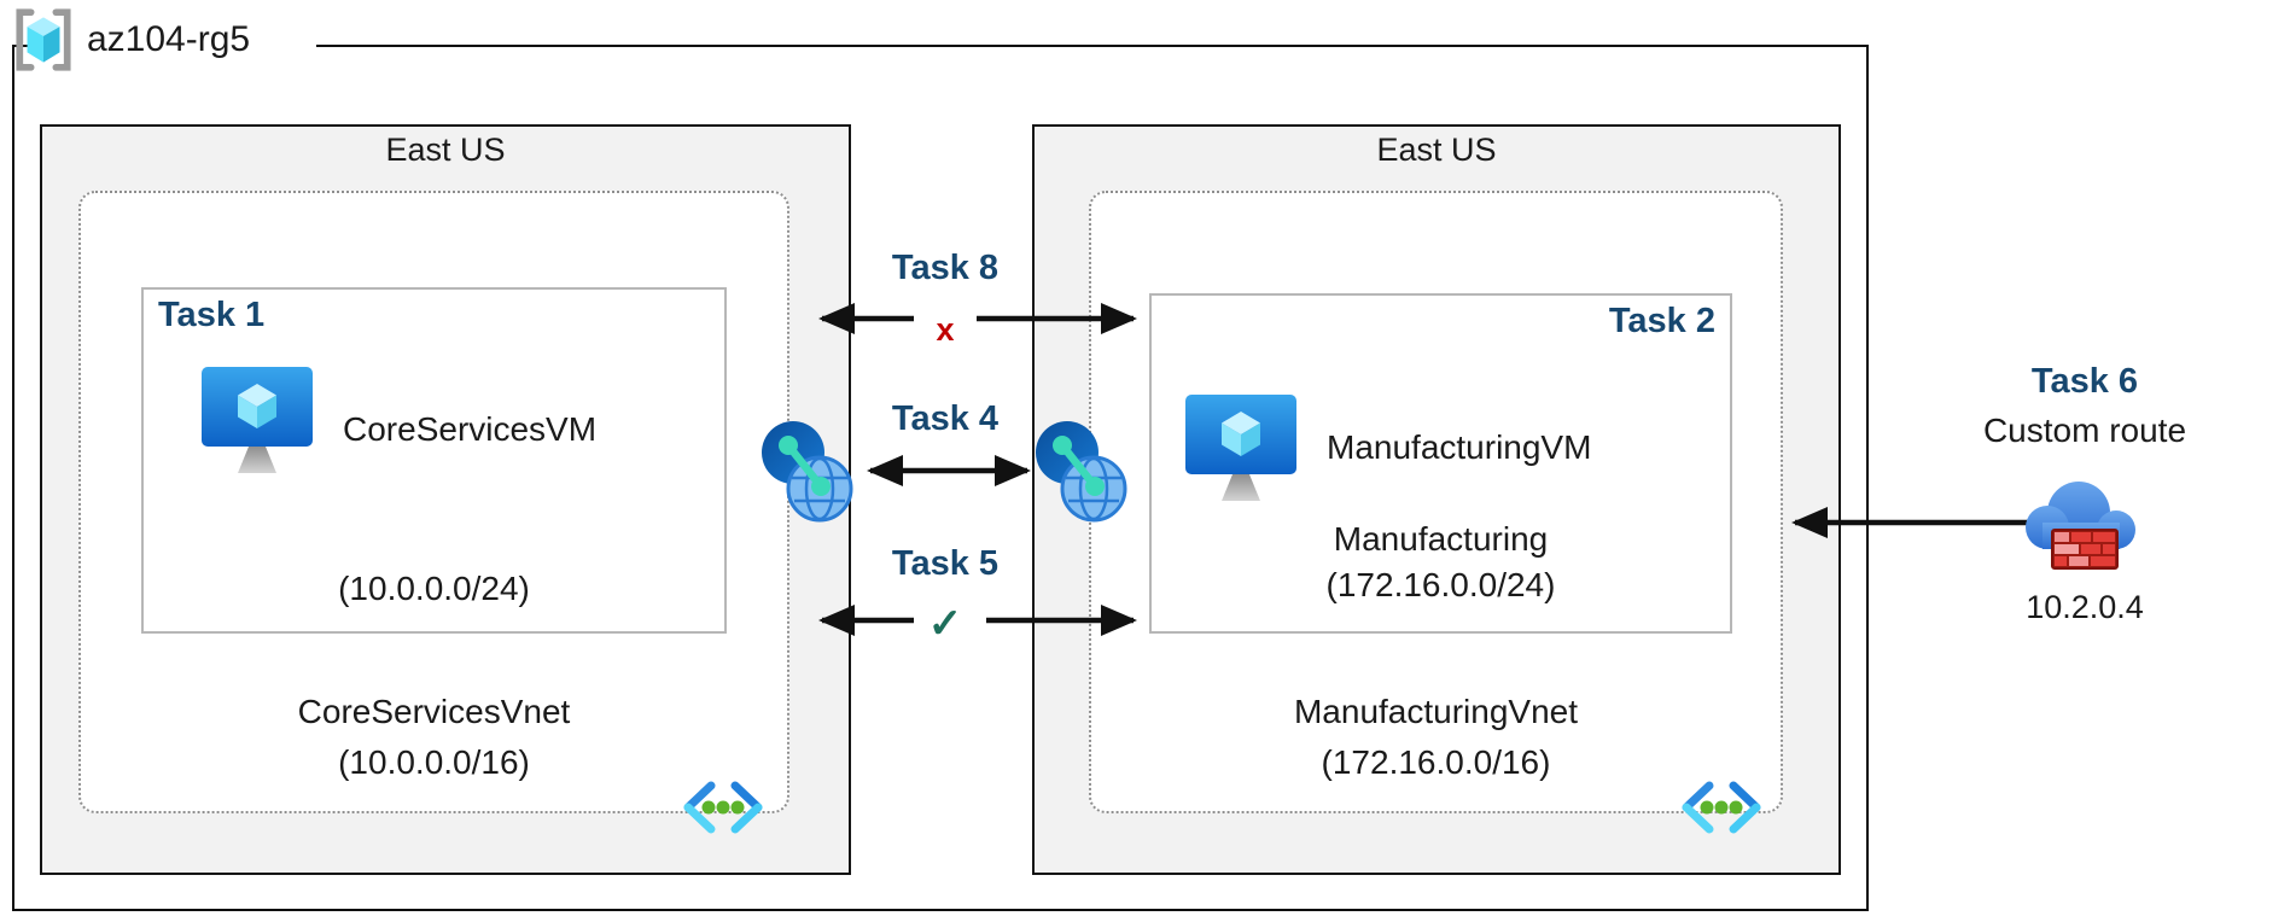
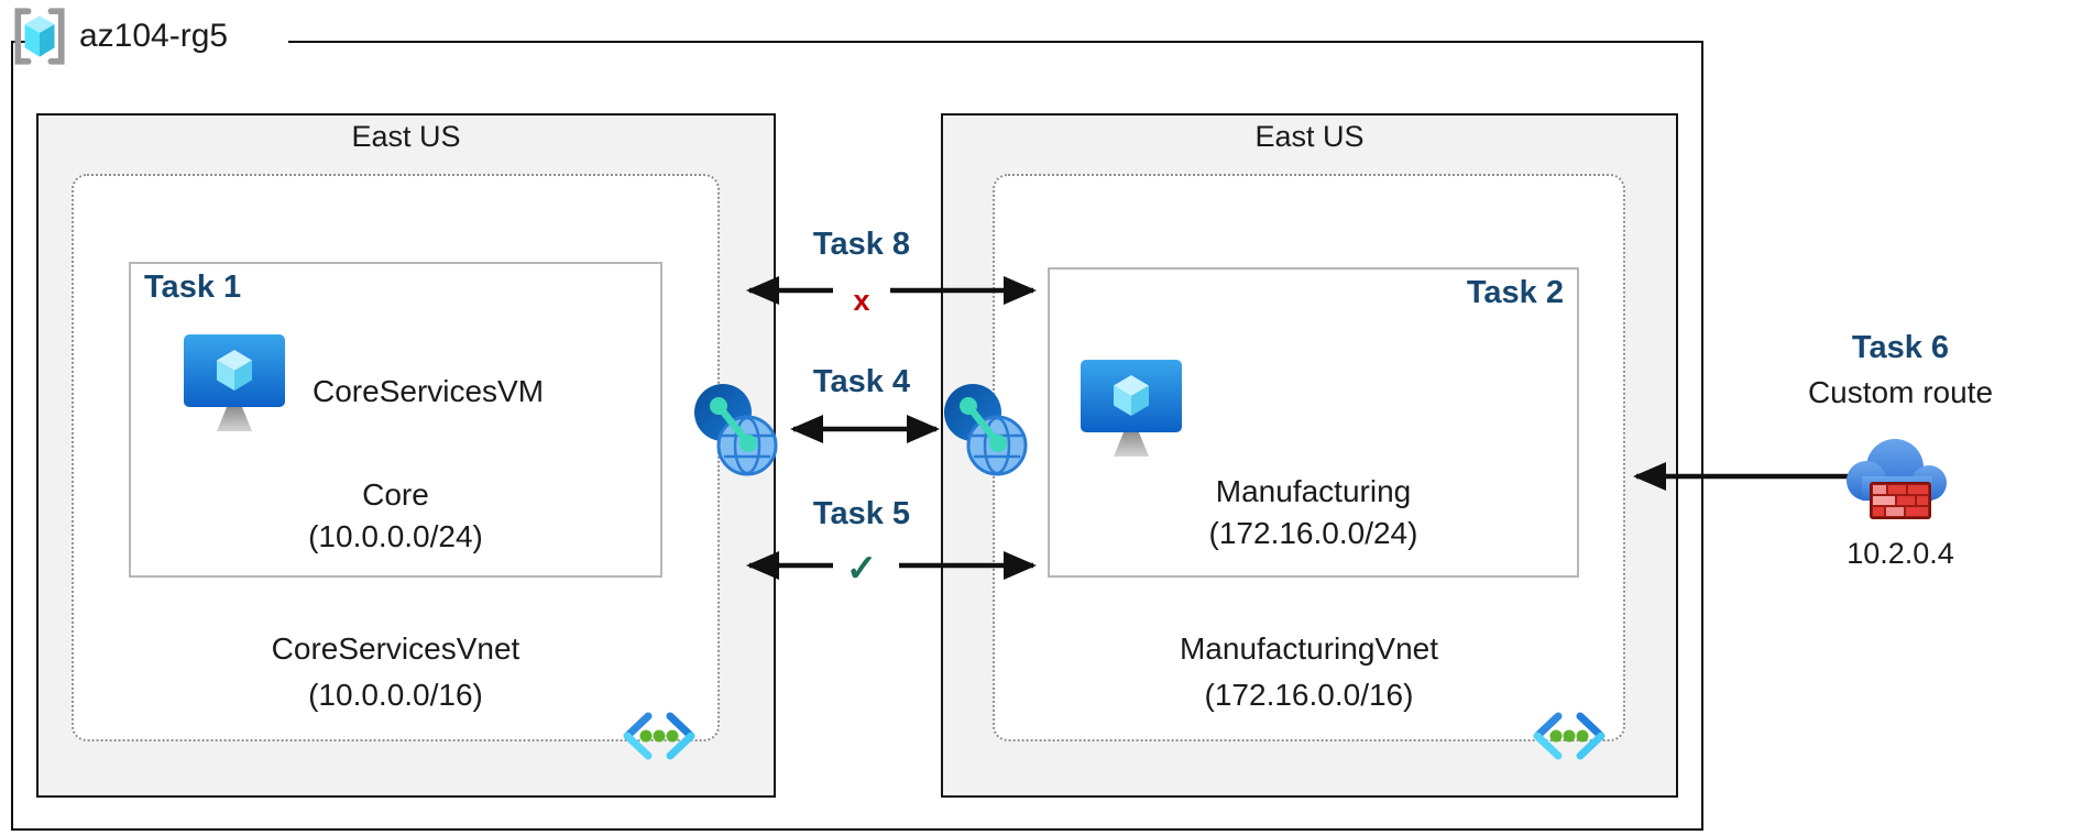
  az104-rg5
  East US
  CoreServicesVnet
  (10.0.0.0/16)
  Task 1
  CoreServicesVM
+ Core
  (10.0.0.0/24)
  East US
  ManufacturingVnet
  (172.16.0.0/16)
  Task 2
- ManufacturingVM
  Manufacturing
  (172.16.0.0/24)
  Task 8
  x
  Task 4
  Task 5
  ✓
  Task 6
  Custom route
  10.2.0.4
